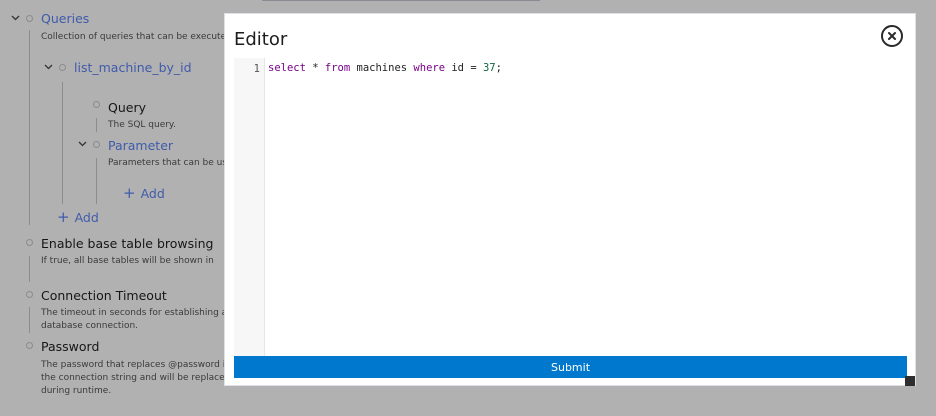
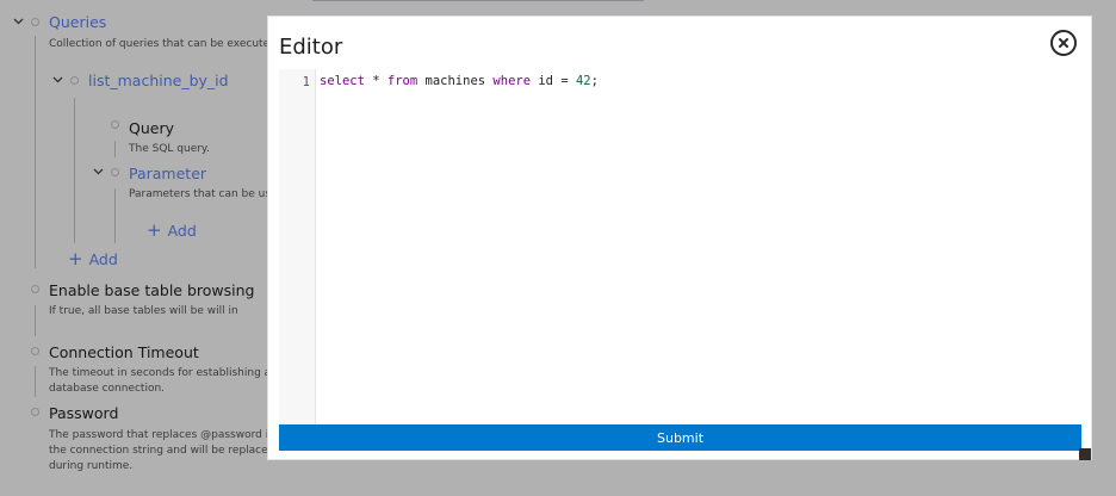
  Queries
  Collection of queries that can be execut
  list_machine_by_id
  Query
  The SQL query.
  Parameter
  Parameters that can be u
  +
  Add
  +
  Add
  Enable base table browsing
- If true, all base tables will be shown in
+ If true, all base tables will be will in
  Connection Timeout
  The timeout in seconds for establishing
  database connection.
  Password
  The password that replaces @password
  the connection string and will be replace
  during runtime.
  Editor
  1
- select * from machines where id = 37;
+ select * from machines where id = 42;
  Submit
